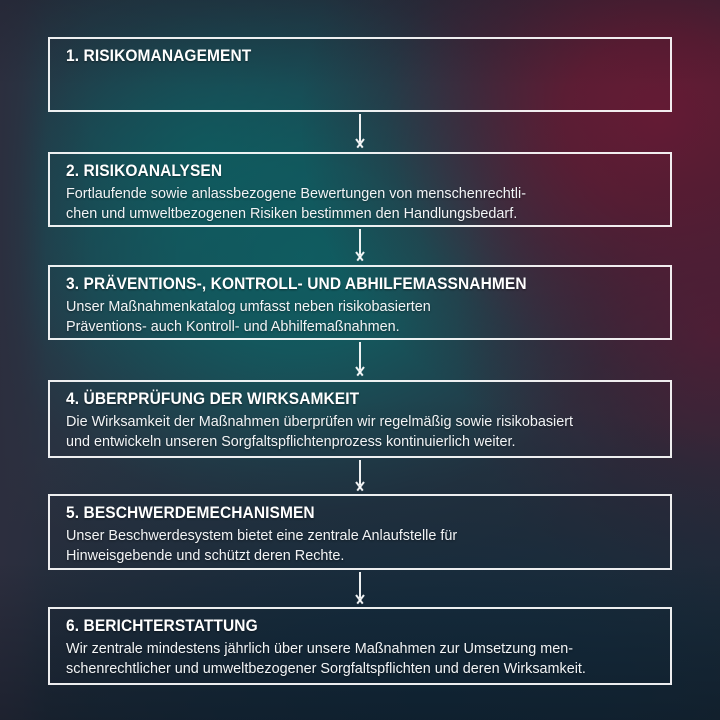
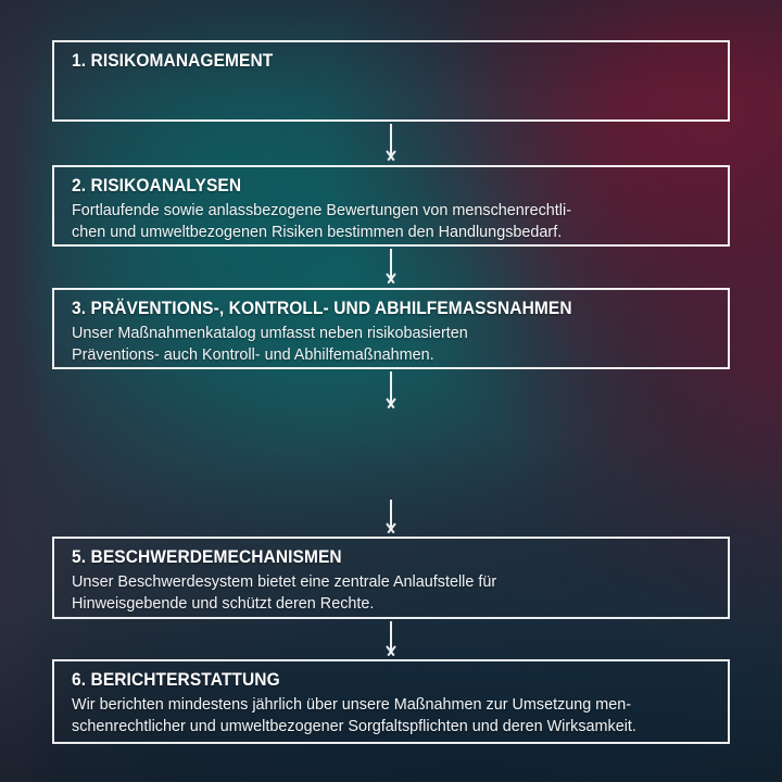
  1. RISIKOMANAGEMENT
  2. RISIKOANALYSEN
  Fortlaufende sowie anlassbezogene Bewertungen von menschenrechtli-
  chen und umweltbezogenen Risiken bestimmen den Handlungsbedarf.
  3. PRÄVENTIONS-, KONTROLL- UND ABHILFEMASSNAHMEN
  Unser Maßnahmenkatalog umfasst neben risikobasierten
  Präventions- auch Kontroll- und Abhilfemaßnahmen.
- 4. ÜBERPRÜFUNG DER WIRKSAMKEIT
- Die Wirksamkeit der Maßnahmen überprüfen wir regelmäßig sowie risikobasiert
- und entwickeln unseren Sorgfaltspflichtenprozess kontinuierlich weiter.
  5. BESCHWERDEMECHANISMEN
  Unser Beschwerdesystem bietet eine zentrale Anlaufstelle für
  Hinweisgebende und schützt deren Rechte.
  6. BERICHTERSTATTUNG
- Wir zentrale mindestens jährlich über unsere Maßnahmen zur Umsetzung men-
+ Wir berichten mindestens jährlich über unsere Maßnahmen zur Umsetzung men-
  schenrechtlicher und umweltbezogener Sorgfaltspflichten und deren Wirksamkeit.
